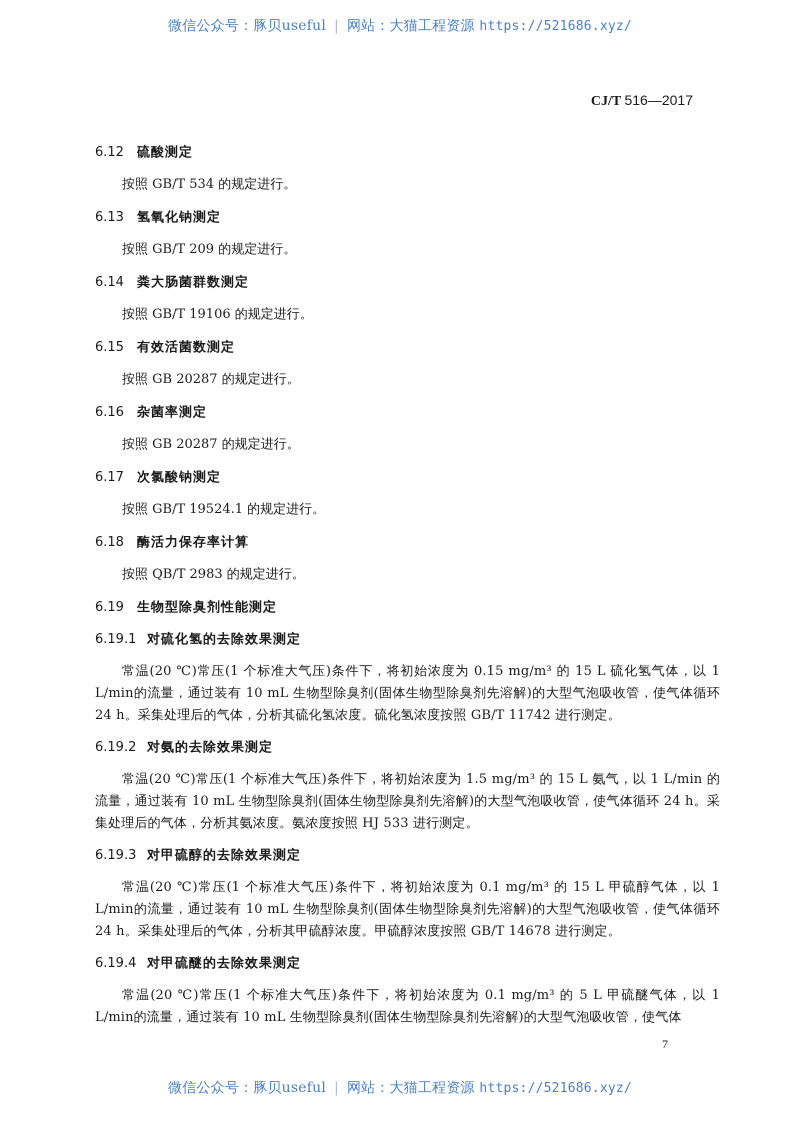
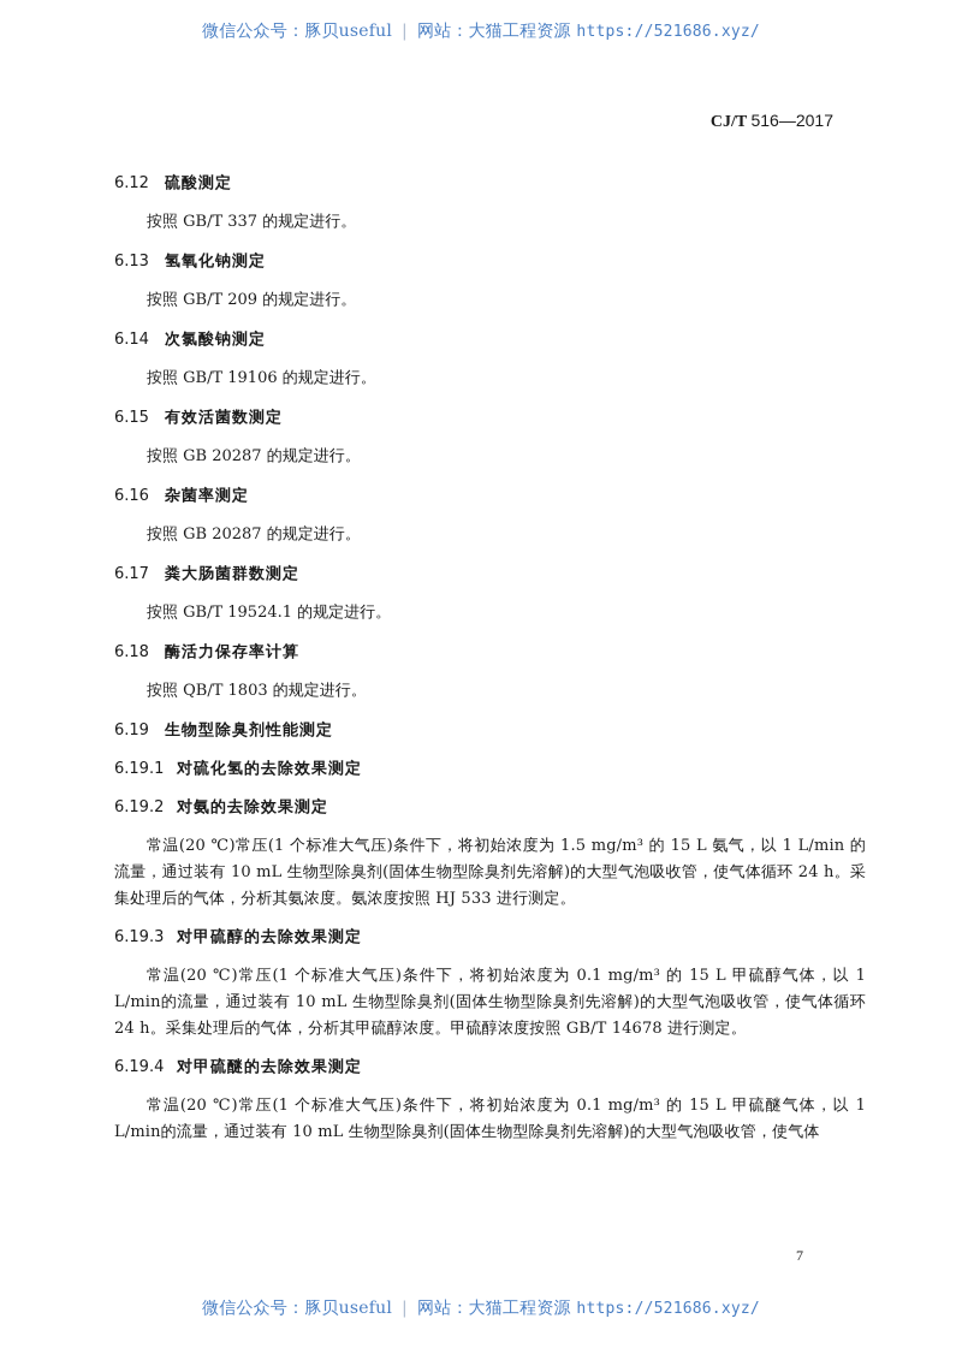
  微信公众号：豚贝useful | 网站：大猫工程资源 https://521686.xyz/
  CJ/T 516—2017
  6.12 硫酸测定
- 按照 GB/T 534 的规定进行。
+ 按照 GB/T 337 的规定进行。
  6.13 氢氧化钠测定
  按照 GB/T 209 的规定进行。
- 6.14 粪大肠菌群数测定
+ 6.14 次氯酸钠测定
  按照 GB/T 19106 的规定进行。
  6.15 有效活菌数测定
  按照 GB 20287 的规定进行。
  6.16 杂菌率测定
  按照 GB 20287 的规定进行。
- 6.17 次氯酸钠测定
+ 6.17 粪大肠菌群数测定
  按照 GB/T 19524.1 的规定进行。
  6.18 酶活力保存率计算
- 按照 QB/T 2983 的规定进行。
+ 按照 QB/T 1803 的规定进行。
  6.19 生物型除臭剂性能测定
  6.19.1 对硫化氢的去除效果测定
- 常温(20 ℃)常压(1 个标准大气压)条件下，将初始浓度为 0.15 mg/m³ 的 15 L 硫化氢气体，以 1 L/min的流量，通过装有 10 mL 生物型除臭剂(固体生物型除臭剂先溶解)的大型气泡吸收管，使气体循环 24 h。采集处理后的气体，分析其硫化氢浓度。硫化氢浓度按照 GB/T 11742 进行测定。
  6.19.2 对氨的去除效果测定
  常温(20 ℃)常压(1 个标准大气压)条件下，将初始浓度为 1.5 mg/m³ 的 15 L 氨气，以 1 L/min 的流量，通过装有 10 mL 生物型除臭剂(固体生物型除臭剂先溶解)的大型气泡吸收管，使气体循环 24 h。采集处理后的气体，分析其氨浓度。氨浓度按照 HJ 533 进行测定。
  6.19.3 对甲硫醇的去除效果测定
  常温(20 ℃)常压(1 个标准大气压)条件下，将初始浓度为 0.1 mg/m³ 的 15 L 甲硫醇气体，以 1 L/min的流量，通过装有 10 mL 生物型除臭剂(固体生物型除臭剂先溶解)的大型气泡吸收管，使气体循环 24 h。采集处理后的气体，分析其甲硫醇浓度。甲硫醇浓度按照 GB/T 14678 进行测定。
  6.19.4 对甲硫醚的去除效果测定
- 常温(20 ℃)常压(1 个标准大气压)条件下，将初始浓度为 0.1 mg/m³ 的 5 L 甲硫醚气体，以 1 L/min的流量，通过装有 10 mL 生物型除臭剂(固体生物型除臭剂先溶解)的大型气泡吸收管，使气体
+ 常温(20 ℃)常压(1 个标准大气压)条件下，将初始浓度为 0.1 mg/m³ 的 15 L 甲硫醚气体，以 1 L/min的流量，通过装有 10 mL 生物型除臭剂(固体生物型除臭剂先溶解)的大型气泡吸收管，使气体
  7
  微信公众号：豚贝useful | 网站：大猫工程资源 https://521686.xyz/
